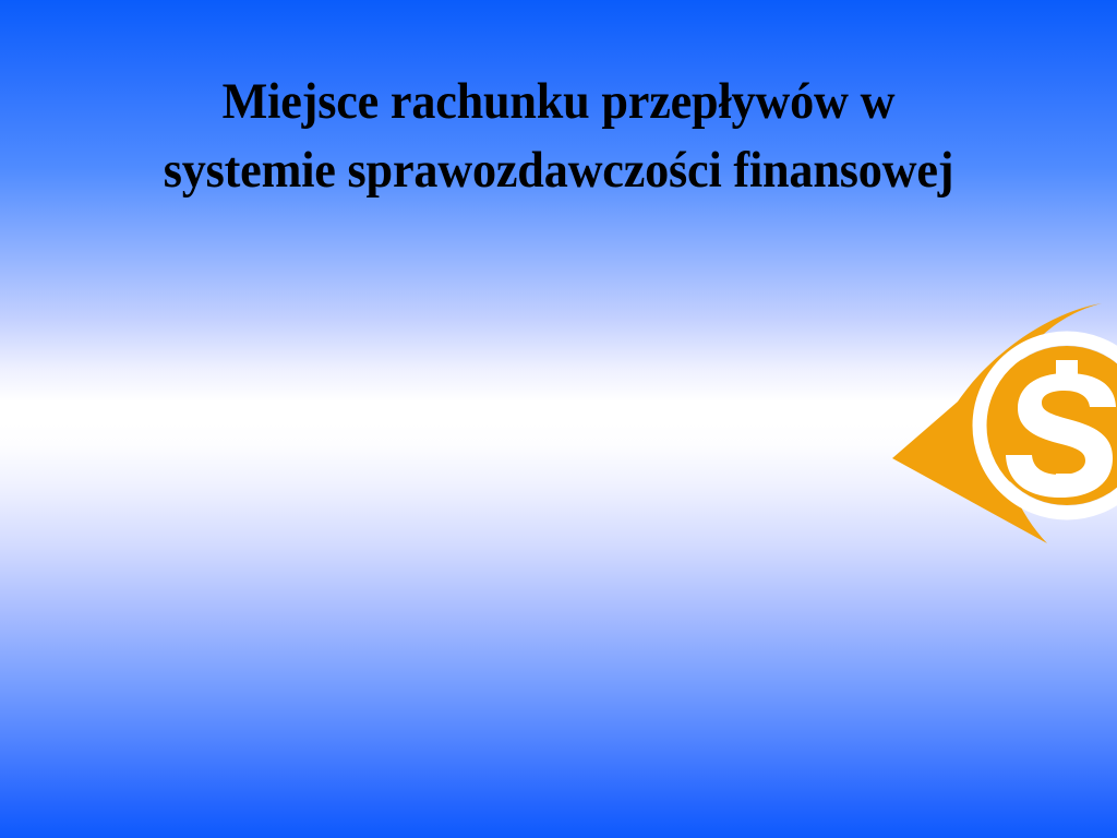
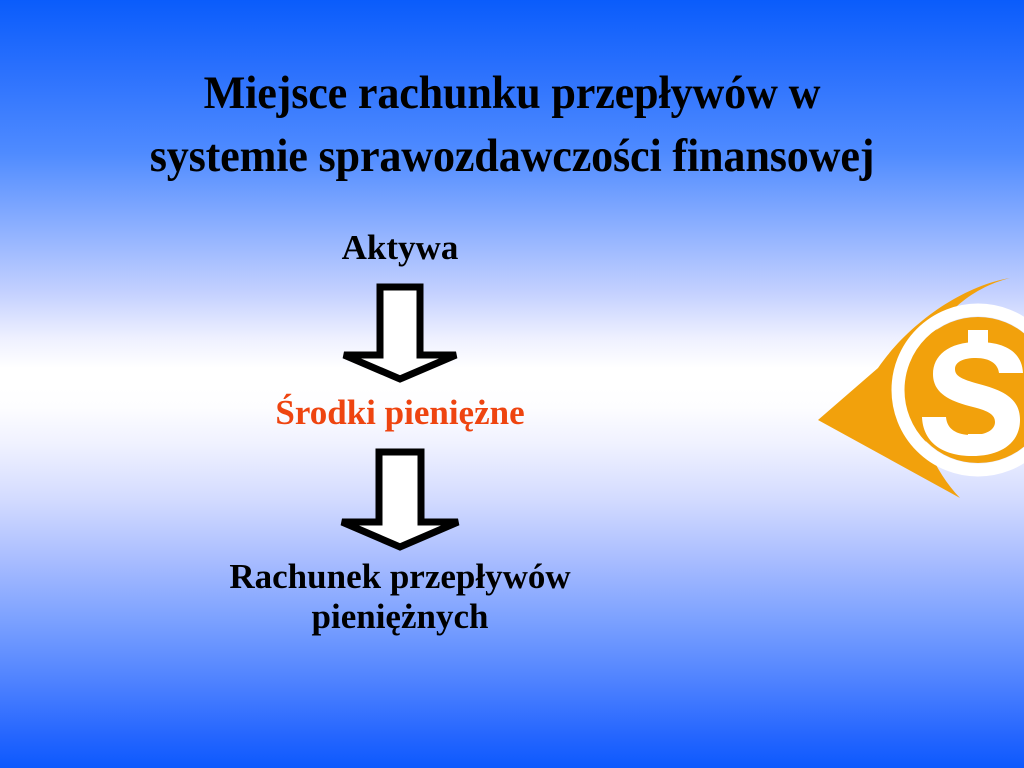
  Miejsce rachunku przepływów w
  systemie sprawozdawczości finansowej
+ Aktywa
+ Środki pieniężne
+ Rachunek przepływów
+ pieniężnych
